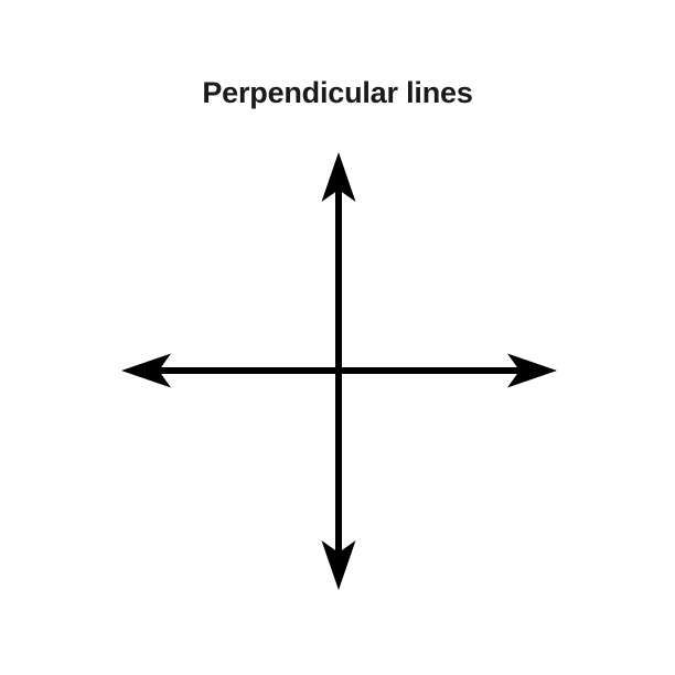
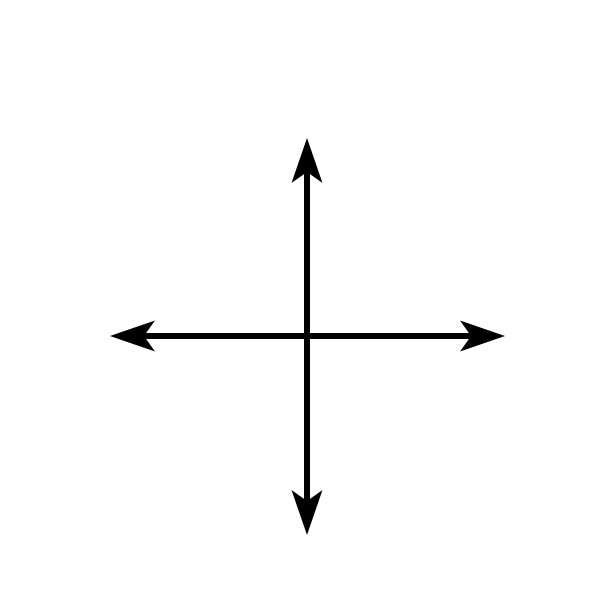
- Perpendicular lines
